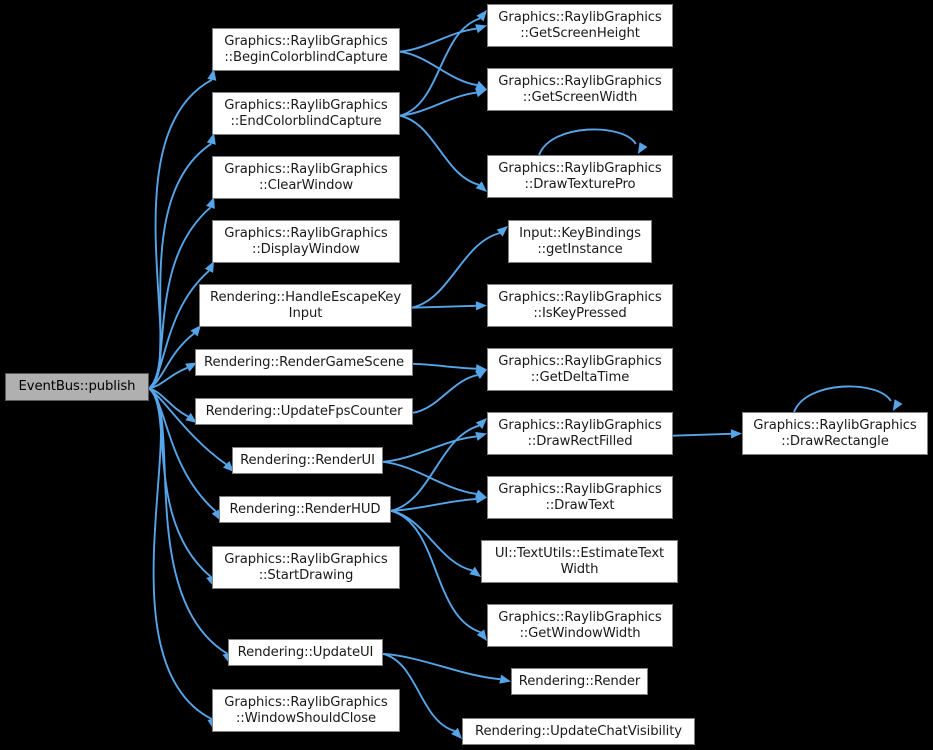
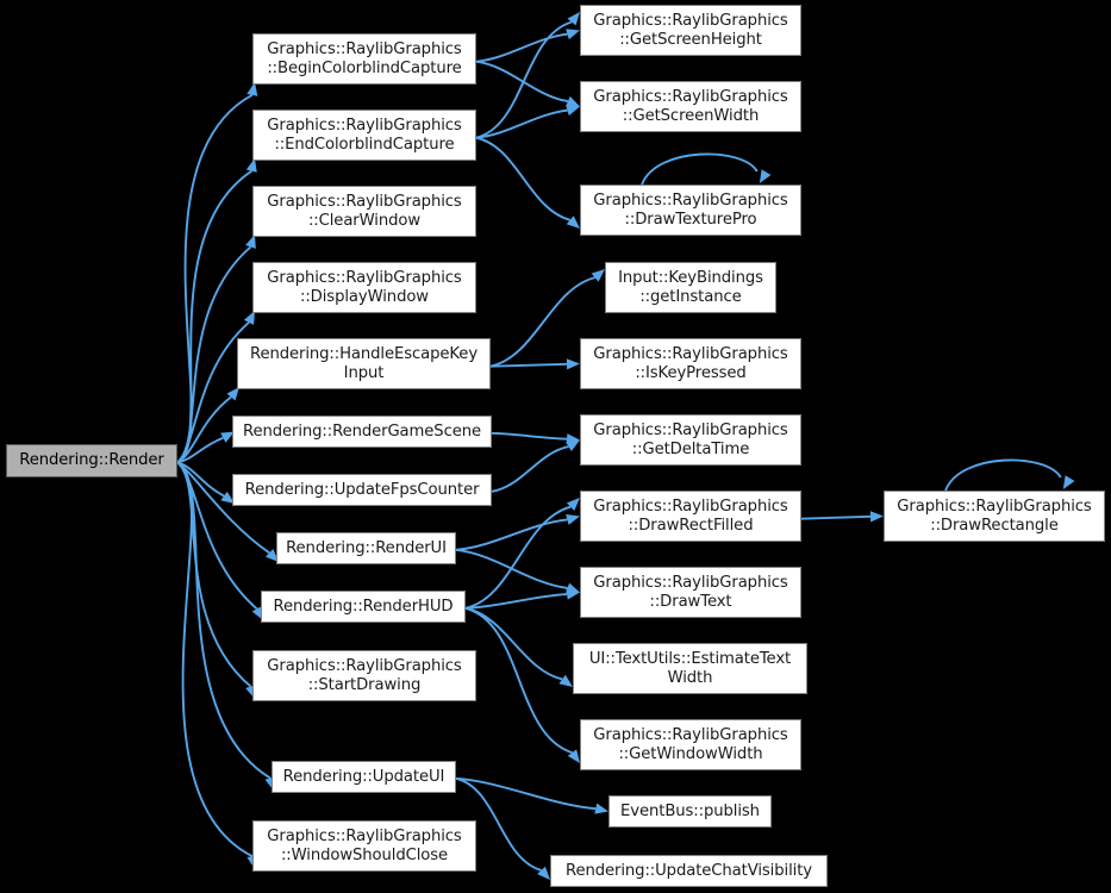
- EventBus::publish
+ Rendering::Render
  Graphics::RaylibGraphics
  ::BeginColorblindCapture
  Graphics::RaylibGraphics
  ::EndColorblindCapture
  Graphics::RaylibGraphics
  ::ClearWindow
  Graphics::RaylibGraphics
  ::DisplayWindow
  Rendering::HandleEscapeKey
  Input
  Rendering::RenderGameScene
  Rendering::UpdateFpsCounter
  Rendering::RenderUI
  Rendering::RenderHUD
  Graphics::RaylibGraphics
  ::StartDrawing
  Rendering::UpdateUI
  Graphics::RaylibGraphics
  ::WindowShouldClose
  Graphics::RaylibGraphics
  ::GetScreenHeight
  Graphics::RaylibGraphics
  ::GetScreenWidth
  Graphics::RaylibGraphics
  ::DrawTexturePro
  Input::KeyBindings
  ::getInstance
  Graphics::RaylibGraphics
  ::IsKeyPressed
  Graphics::RaylibGraphics
  ::GetDeltaTime
  Graphics::RaylibGraphics
  ::DrawRectFilled
  Graphics::RaylibGraphics
  ::DrawText
  UI::TextUtils::EstimateText
  Width
  Graphics::RaylibGraphics
  ::GetWindowWidth
- Rendering::Render
+ EventBus::publish
  Rendering::UpdateChatVisibility
  Graphics::RaylibGraphics
  ::DrawRectangle
